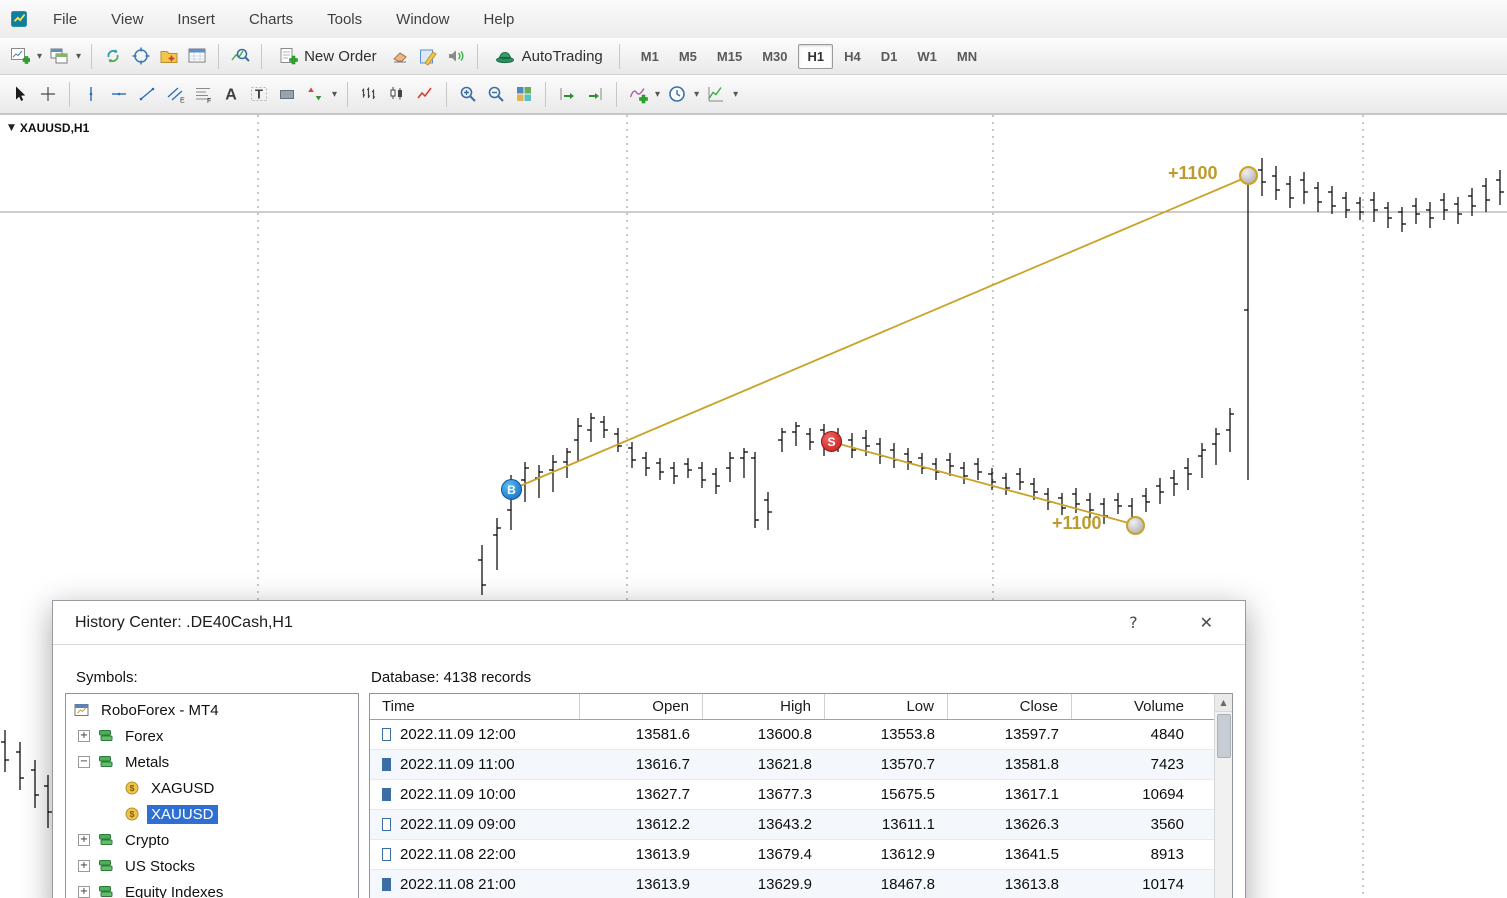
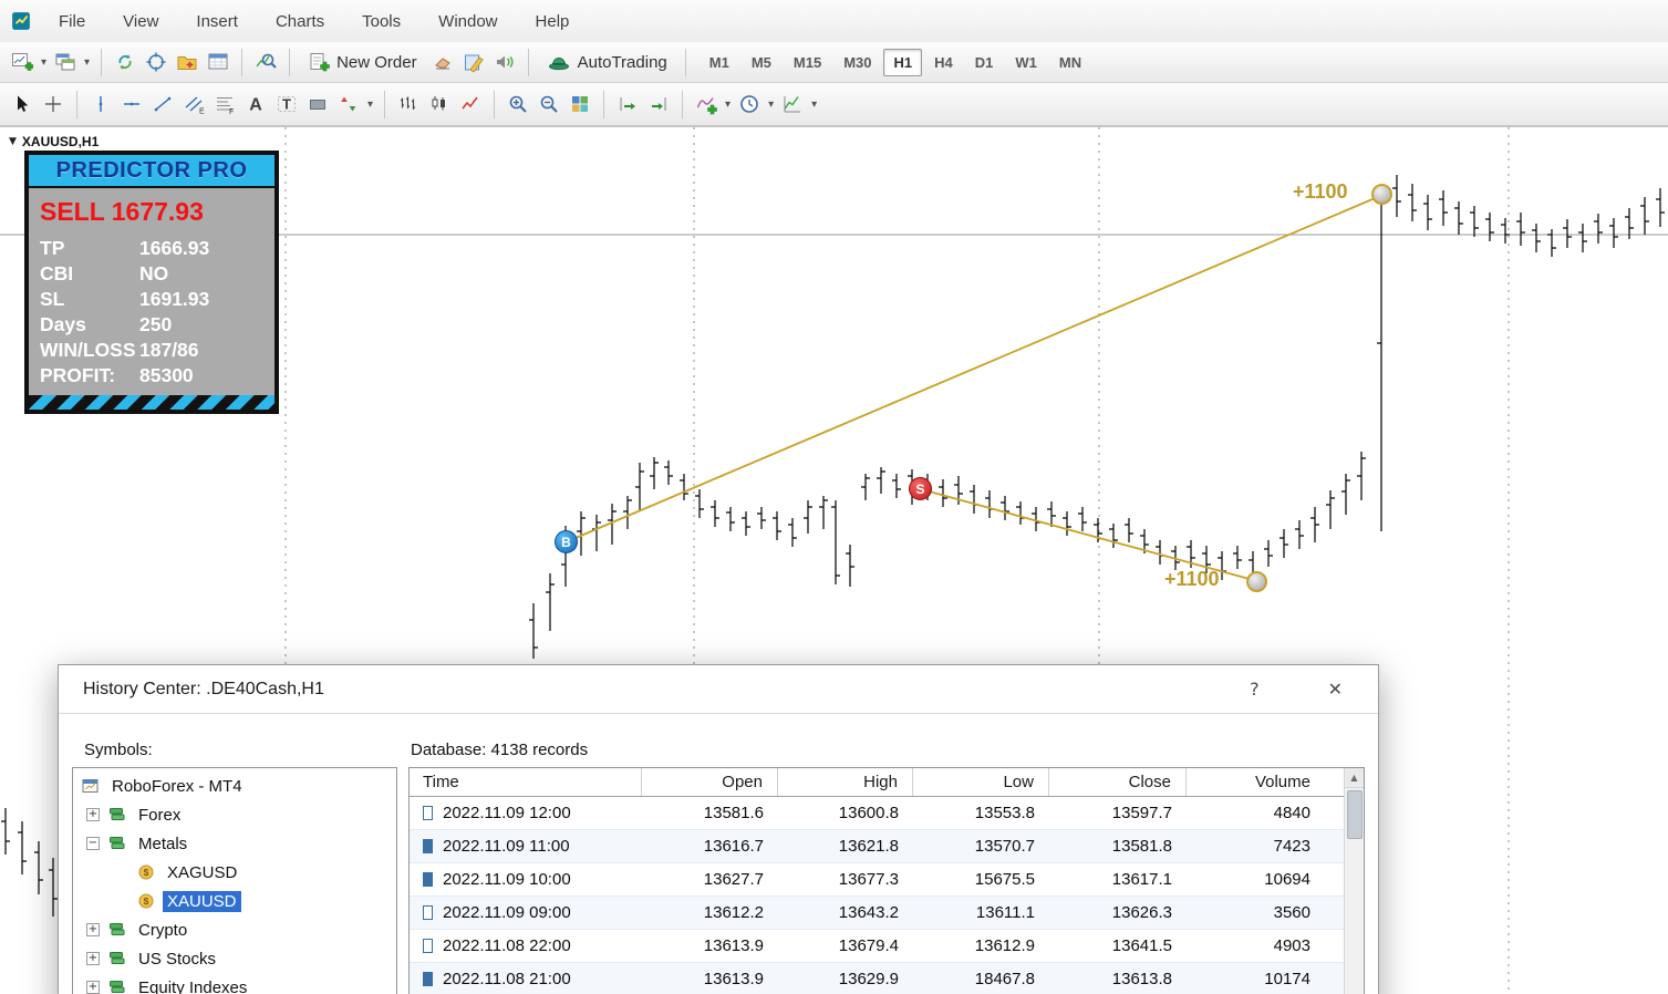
  File
  View
  Insert
  Charts
  Tools
  Window
  Help
  ▾
  ▾
  New Order
  AutoTrading
  M1
  M5
  M15
  M30
  H1
  H4
  D1
  W1
  MN
  A
  T
  ▾
  ▾
  ▾
  ▾
  ▼
  XAUUSD,H1
+ PREDICTOR PRO
+ SELL 1677.93
+ TP
+ 1666.93
+ CBI
+ NO
+ SL
+ 1691.93
+ Days
+ 250
+ WIN/LOSS
+ 187/86
+ PROFIT:
+ 85300
  B
  S
  +1100
  +1100
  History Center: .DE40Cash,H1
  ?
  ✕
  Symbols:
  Database: 4138 records
  RoboForex - MT4
  +
  Forex
  −
  Metals
  $
  XAGUSD
  $
  XAUUSD
  +
  Crypto
  +
  US Stocks
  +
  Equity Indexes
  Time
  Open
  High
  Low
  Close
  Volume
  2022.11.09 12:00
  13581.6
  13600.8
  13553.8
  13597.7
  4840
  2022.11.09 11:00
  13616.7
  13621.8
  13570.7
  13581.8
  7423
  2022.11.09 10:00
  13627.7
  13677.3
  15675.5
  13617.1
  10694
  2022.11.09 09:00
  13612.2
  13643.2
  13611.1
  13626.3
  3560
  2022.11.08 22:00
  13613.9
  13679.4
  13612.9
  13641.5
- 8913
+ 4903
  2022.11.08 21:00
  13613.9
  13629.9
  18467.8
  13613.8
  10174
  ▲
